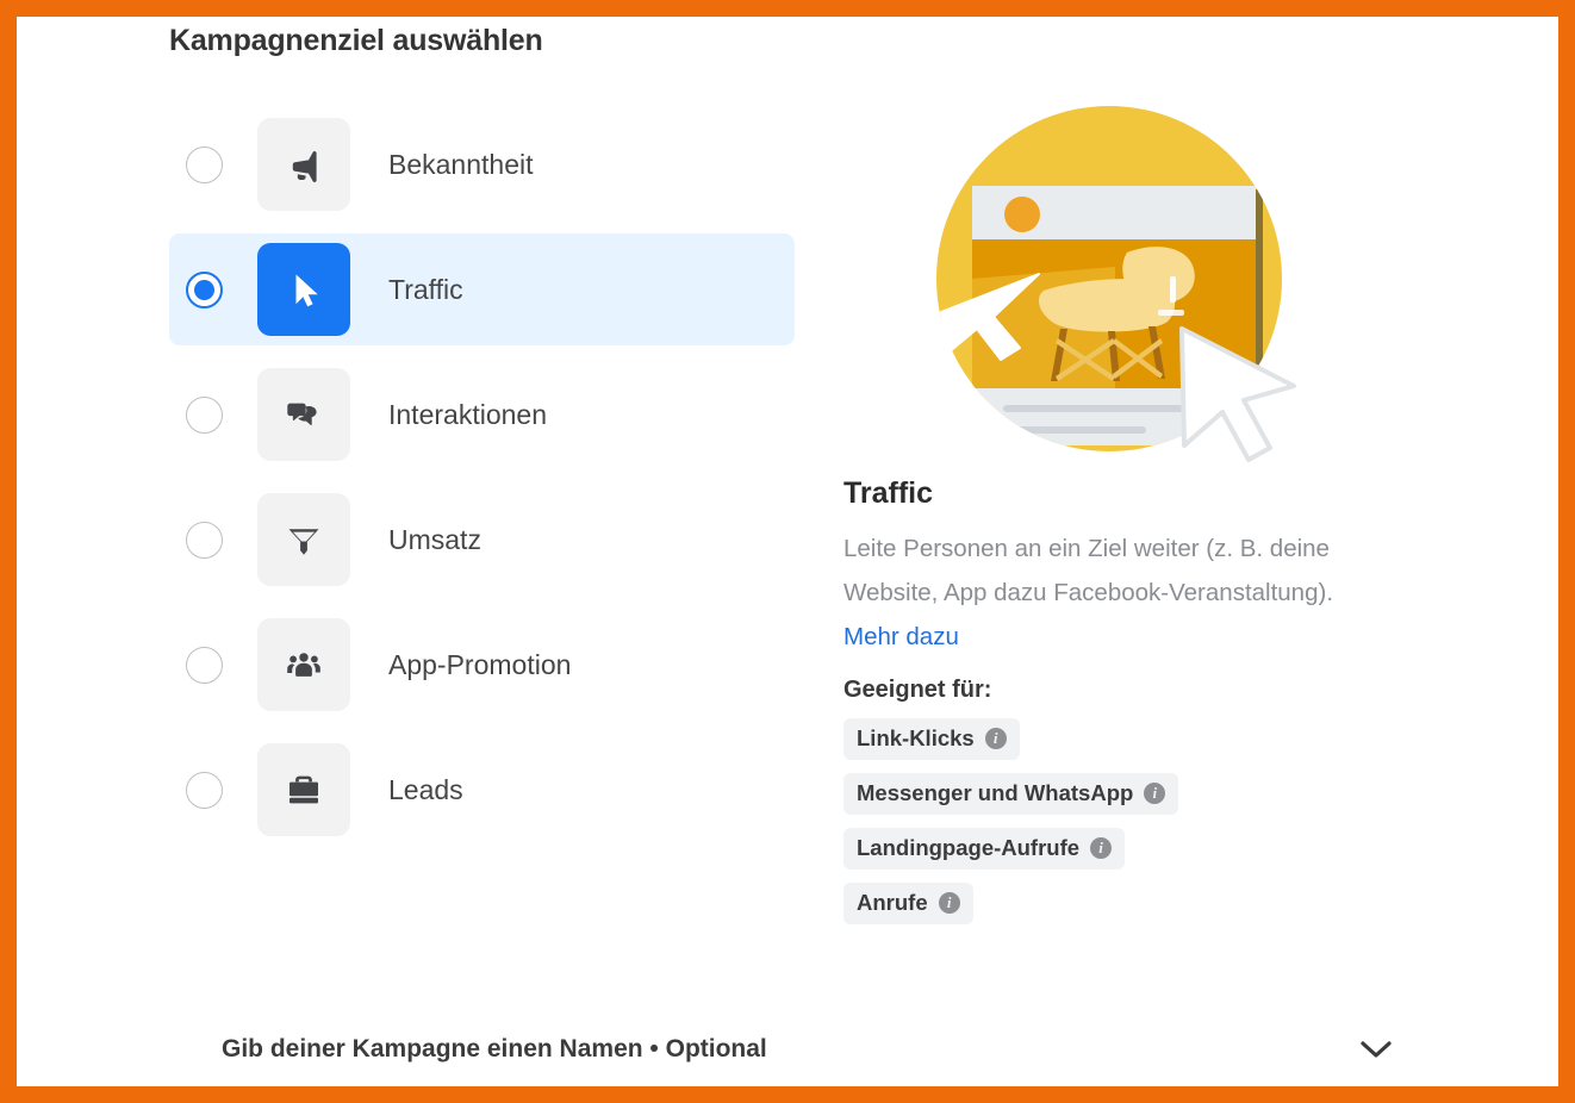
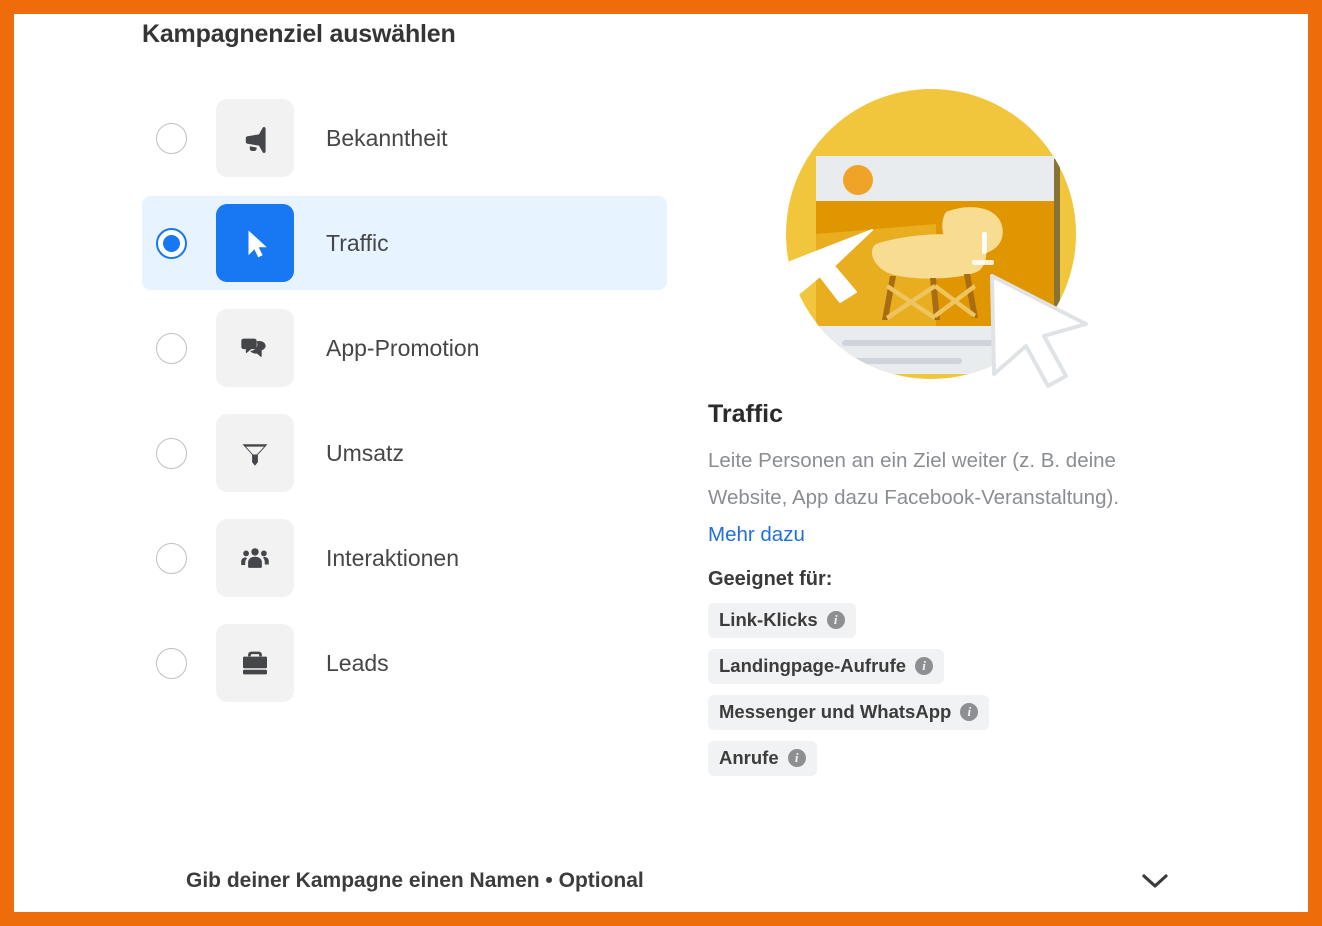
  Kampagnenziel auswählen
  Bekanntheit
  Traffic
- Interaktionen
+ App-Promotion
  Umsatz
- App-Promotion
+ Interaktionen
  Leads
  Traffic
  Leite Personen an ein Ziel weiter (z. B. deine Website, App dazu Facebook-Veranstaltung). Mehr dazu
  Geeignet für:
  Link-Klicks
  i
- Messenger und WhatsApp
+ Landingpage-Aufrufe
  i
- Landingpage-Aufrufe
+ Messenger und WhatsApp
  i
  Anrufe
  i
  Gib deiner Kampagne einen Namen • Optional
